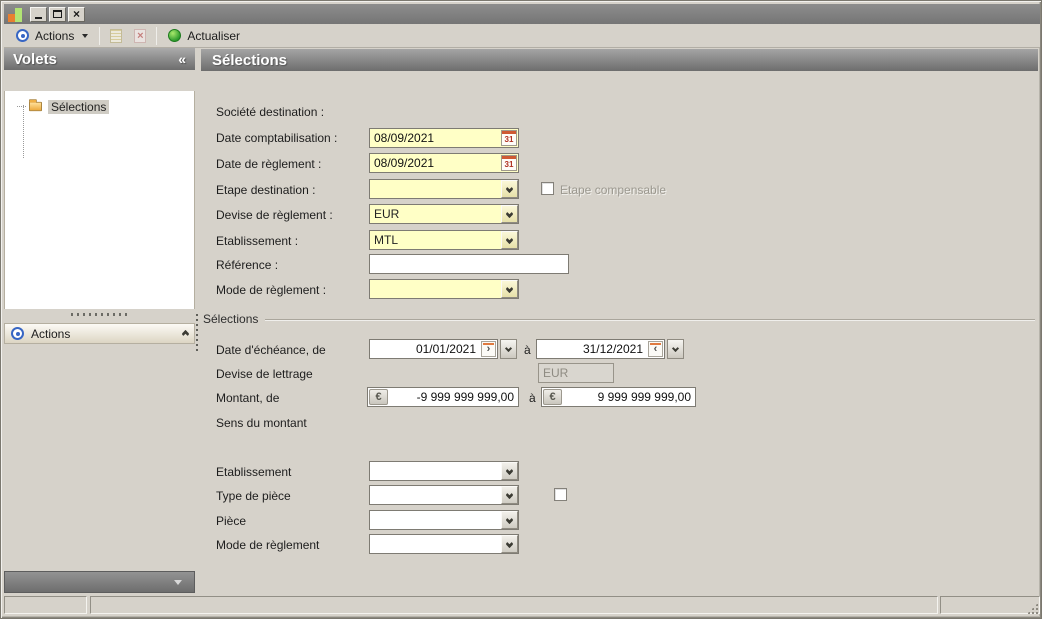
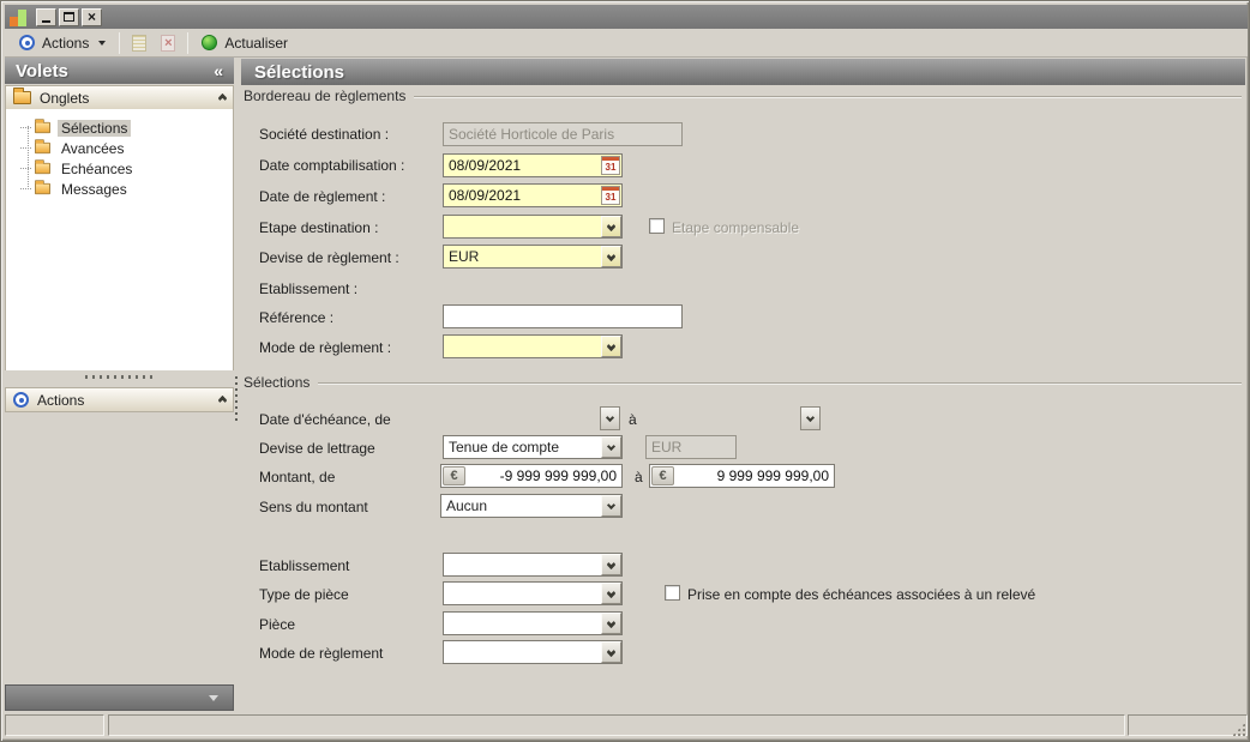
  ×
  Actions
  ×
  Actualiser
  Volets
  «
+ Onglets
  Sélections
+ Avancées
+ Echéances
+ Messages
  Actions
  Sélections
+ Bordereau de règlements
  Société destination :
+ Société Horticole de Paris
  Date comptabilisation :
  08/09/2021
  31
  Date de règlement :
  08/09/2021
  31
  Etape destination :
  Etape compensable
  Devise de règlement :
  EUR
  Etablissement :
- MTL
  Référence :
  Mode de règlement :
  Sélections
  Date d'échéance, de
- 01/01/2021
- ›
  à
- 31/12/2021
- ‹
  Devise de lettrage
+ Tenue de compte
  EUR
  Montant, de
  €
  -9 999 999 999,00
  à
  €
  9 999 999 999,00
  Sens du montant
+ Aucun
  Etablissement
  Type de pièce
+ Prise en compte des échéances associées à un relevé
  Pièce
  Mode de règlement
